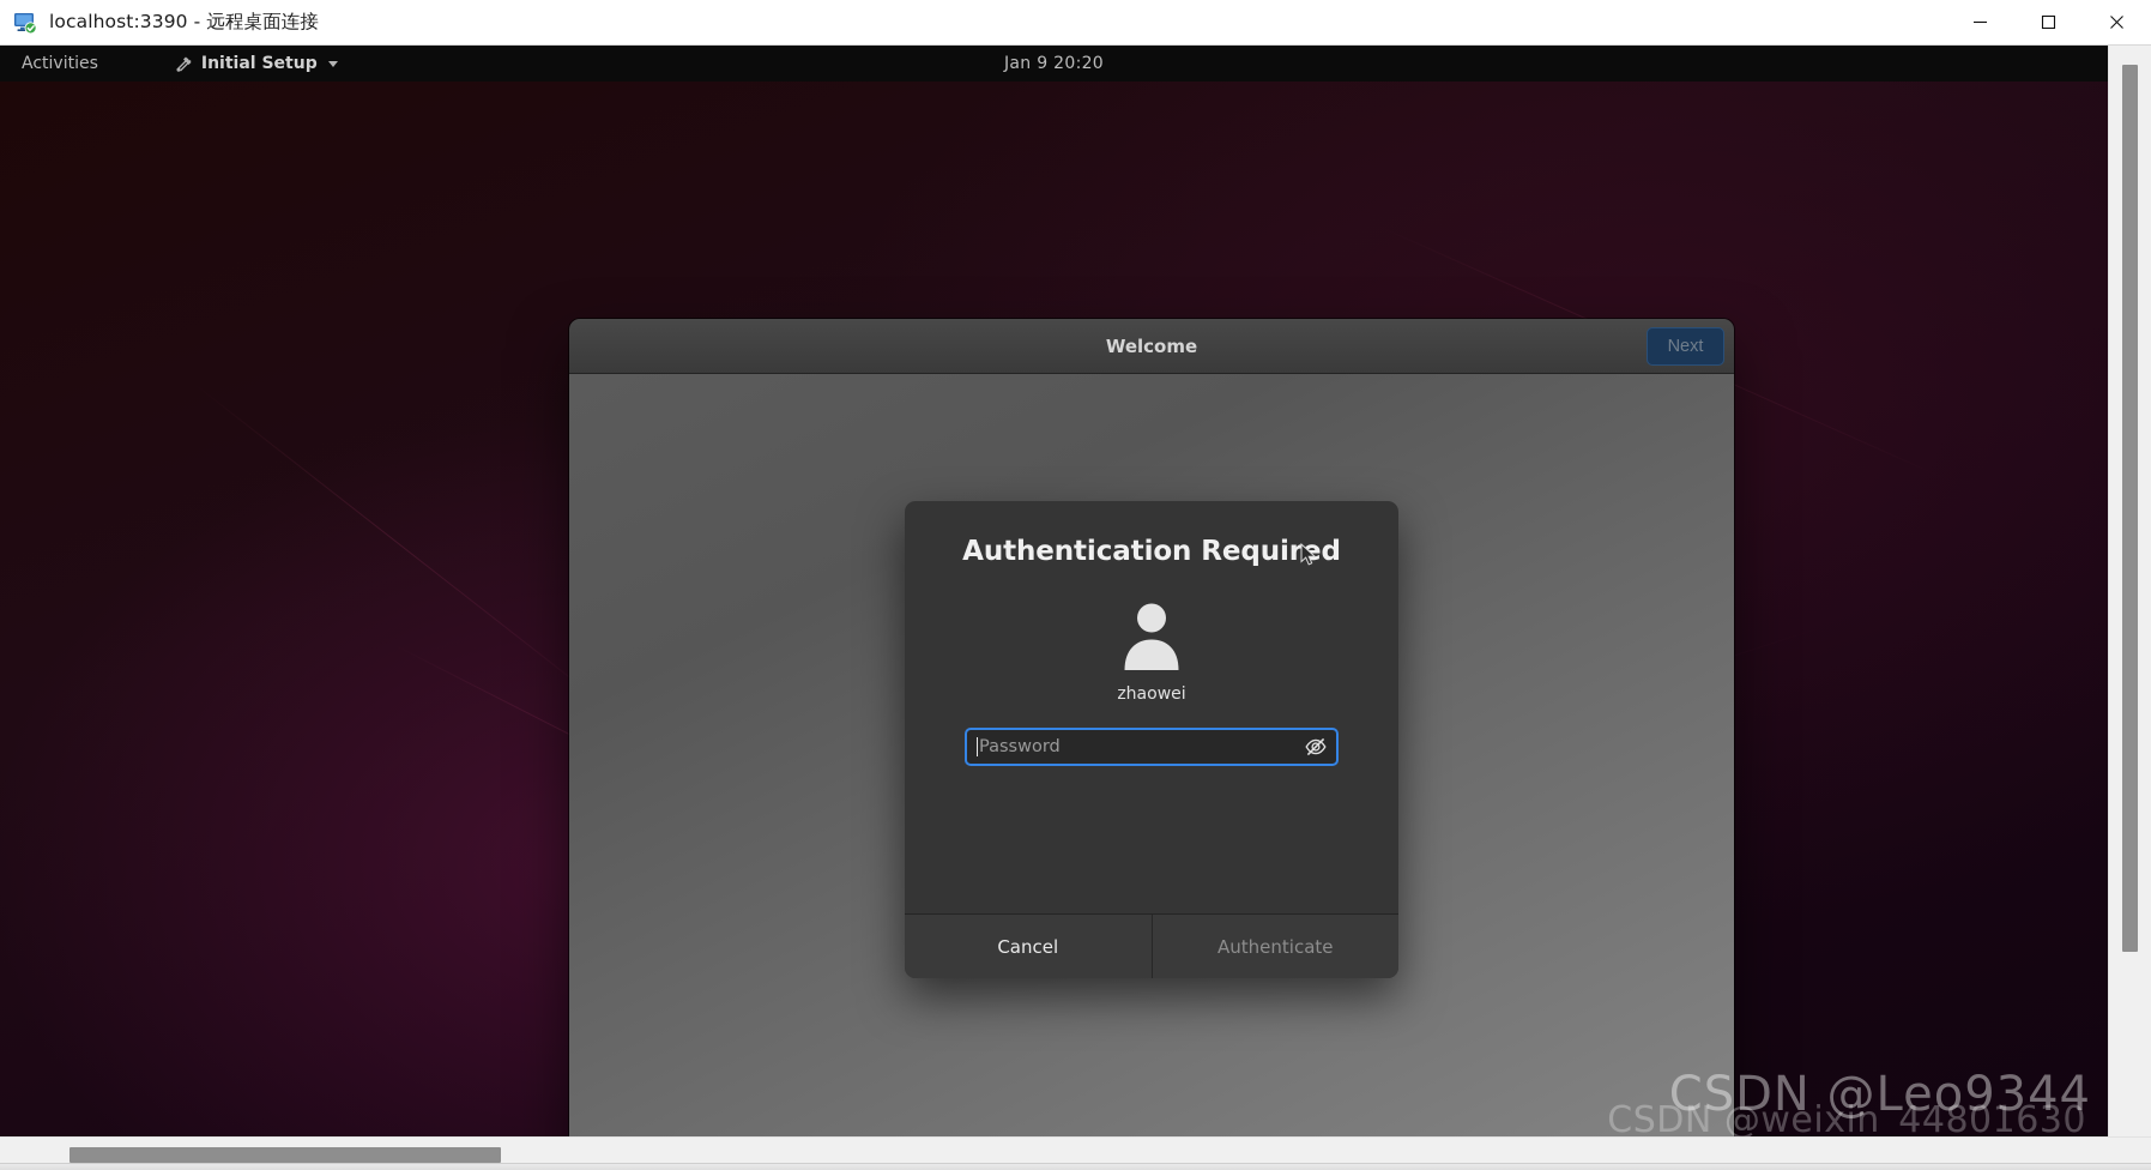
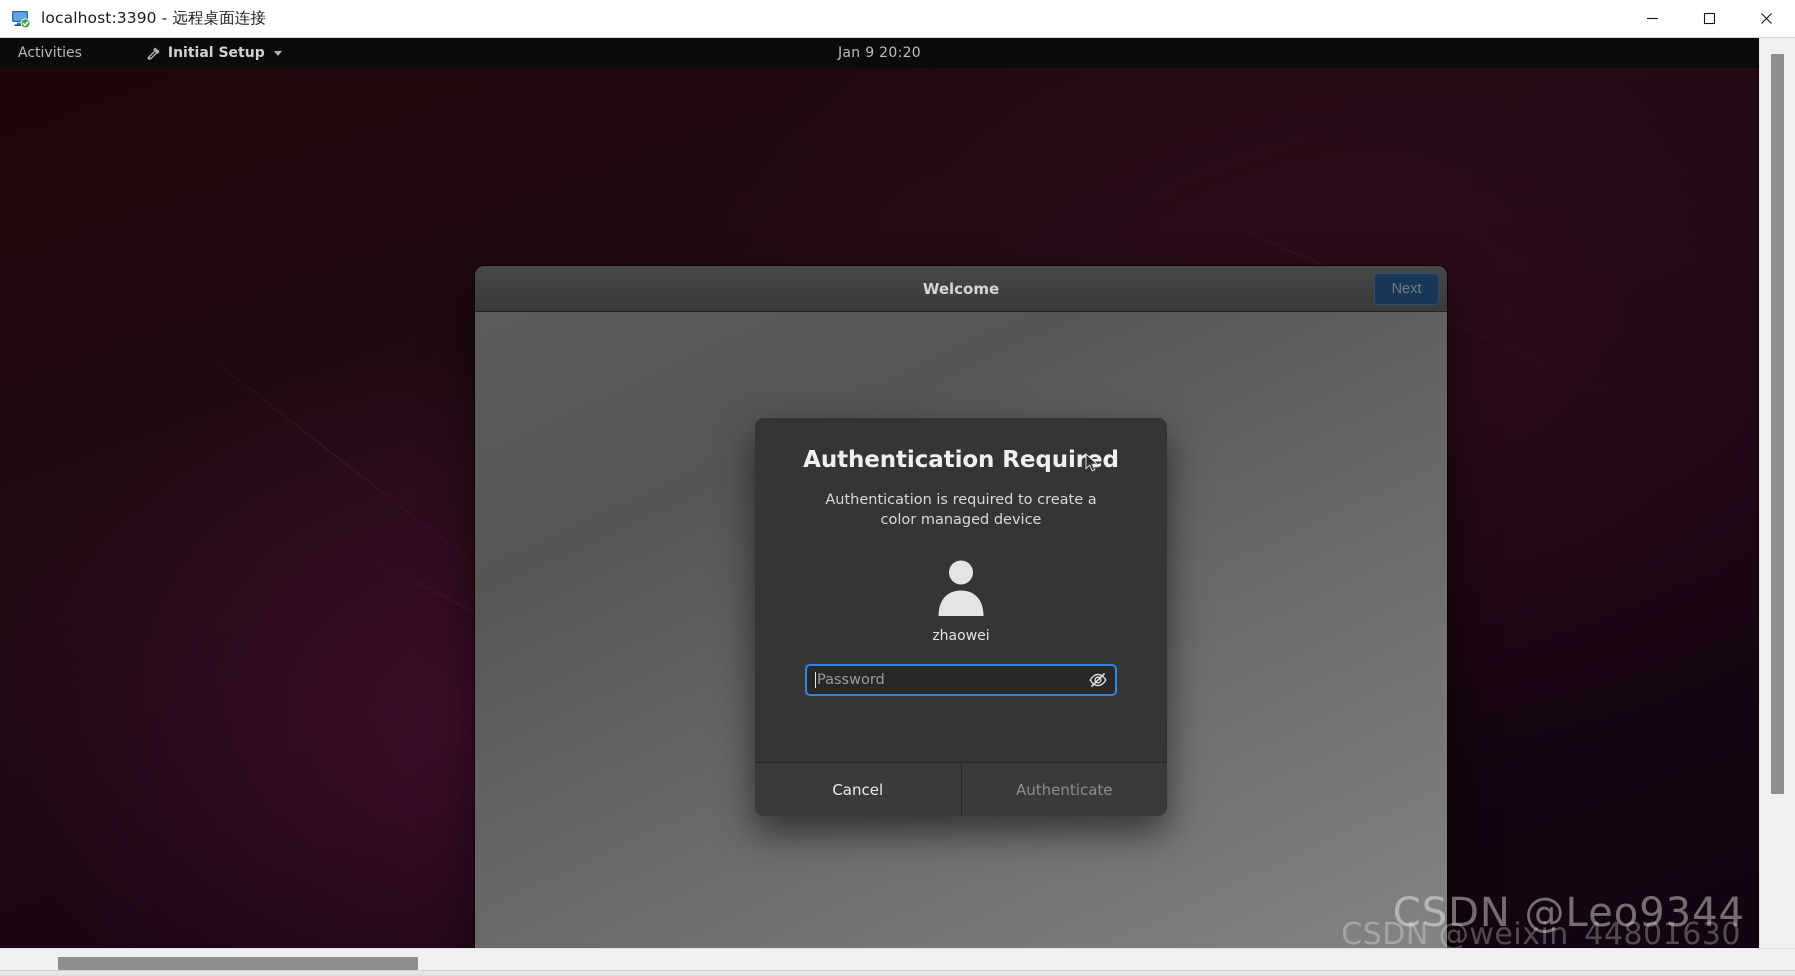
  localhost:3390 - 远程桌面连接
  Activities
  Initial Setup
  Jan 9 20:20
  Welcome
  Next
  Authentication Required
+ Authentication is required to create a color managed device
  zhaowei
  Password
  Cancel
  Authenticate
  CSDN @Leo9344
  CSDN @weixin_44801630
